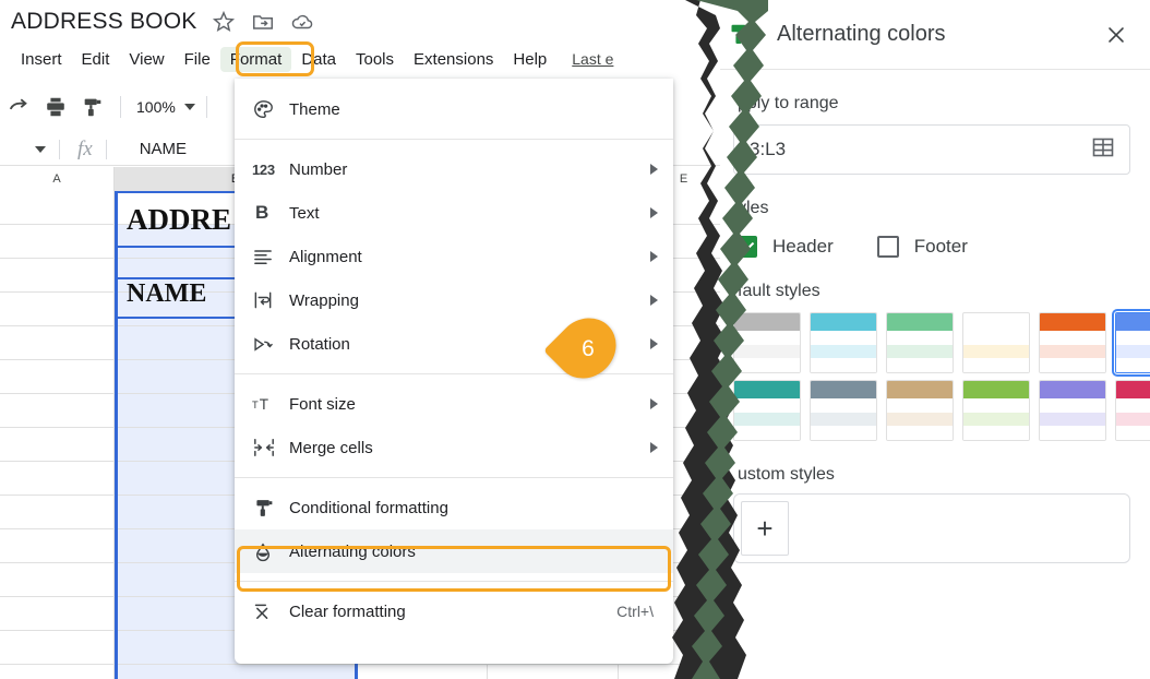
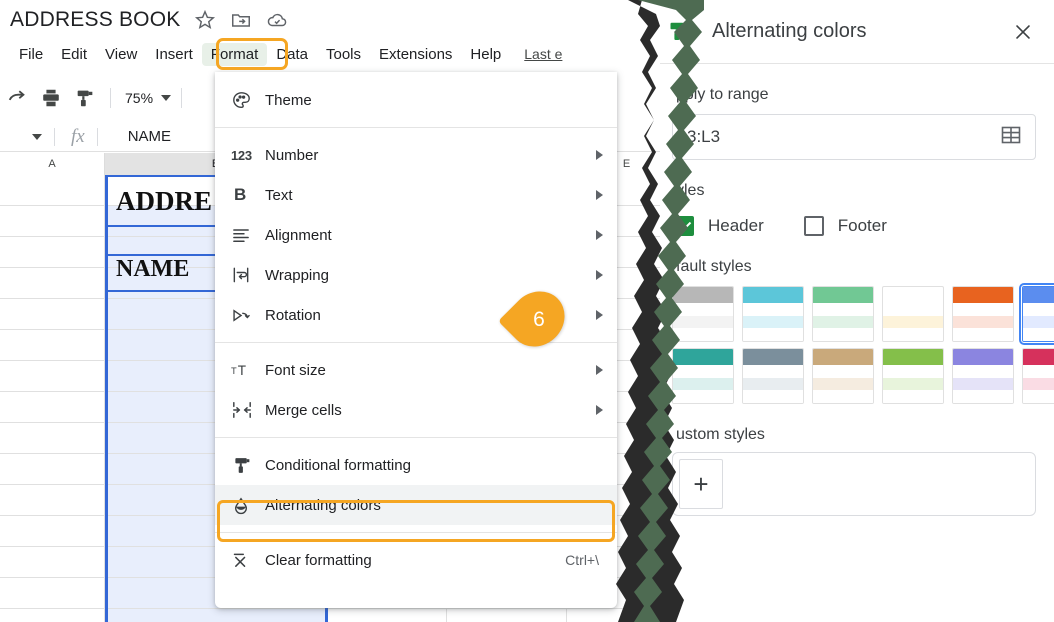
  ADDRESS BOOK
- Insert
+ File
  Edit
  View
- File
+ Insert
  Format
  Data
  Tools
  Extensions
  Help
  Last e
- 100%
+ 75%
  fx
  NAME
  A
  E
  ADDRE
  NAME
  Theme
  123
  Number
  B
  Text
  Alignment
  Wrapping
  Rotation
  T
  T
  Font size
  Merge cells
  Conditional formatting
  Alternating colors
  Clear formatting
  Ctrl+\
  6
  Alternating colors
  ly to range
  3:L3
  les
  Header
  Footer
  fault styles
  ustom styles
  +
